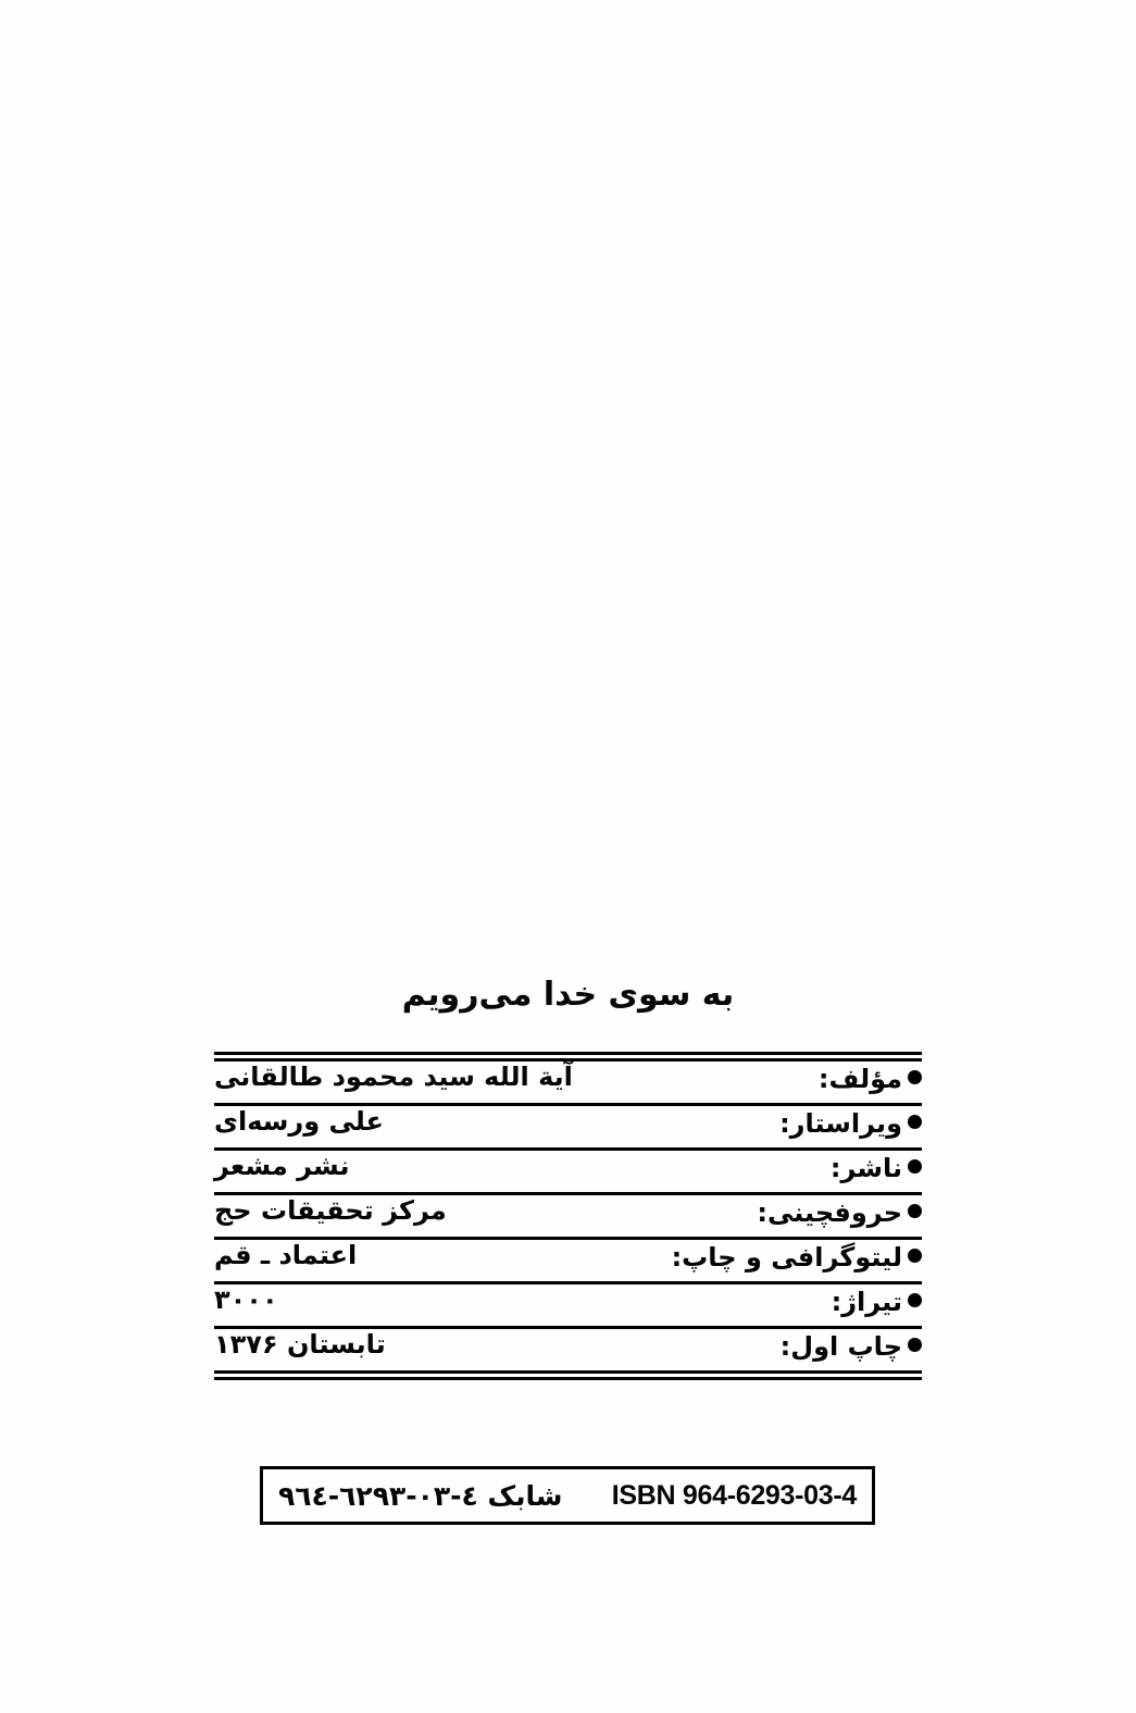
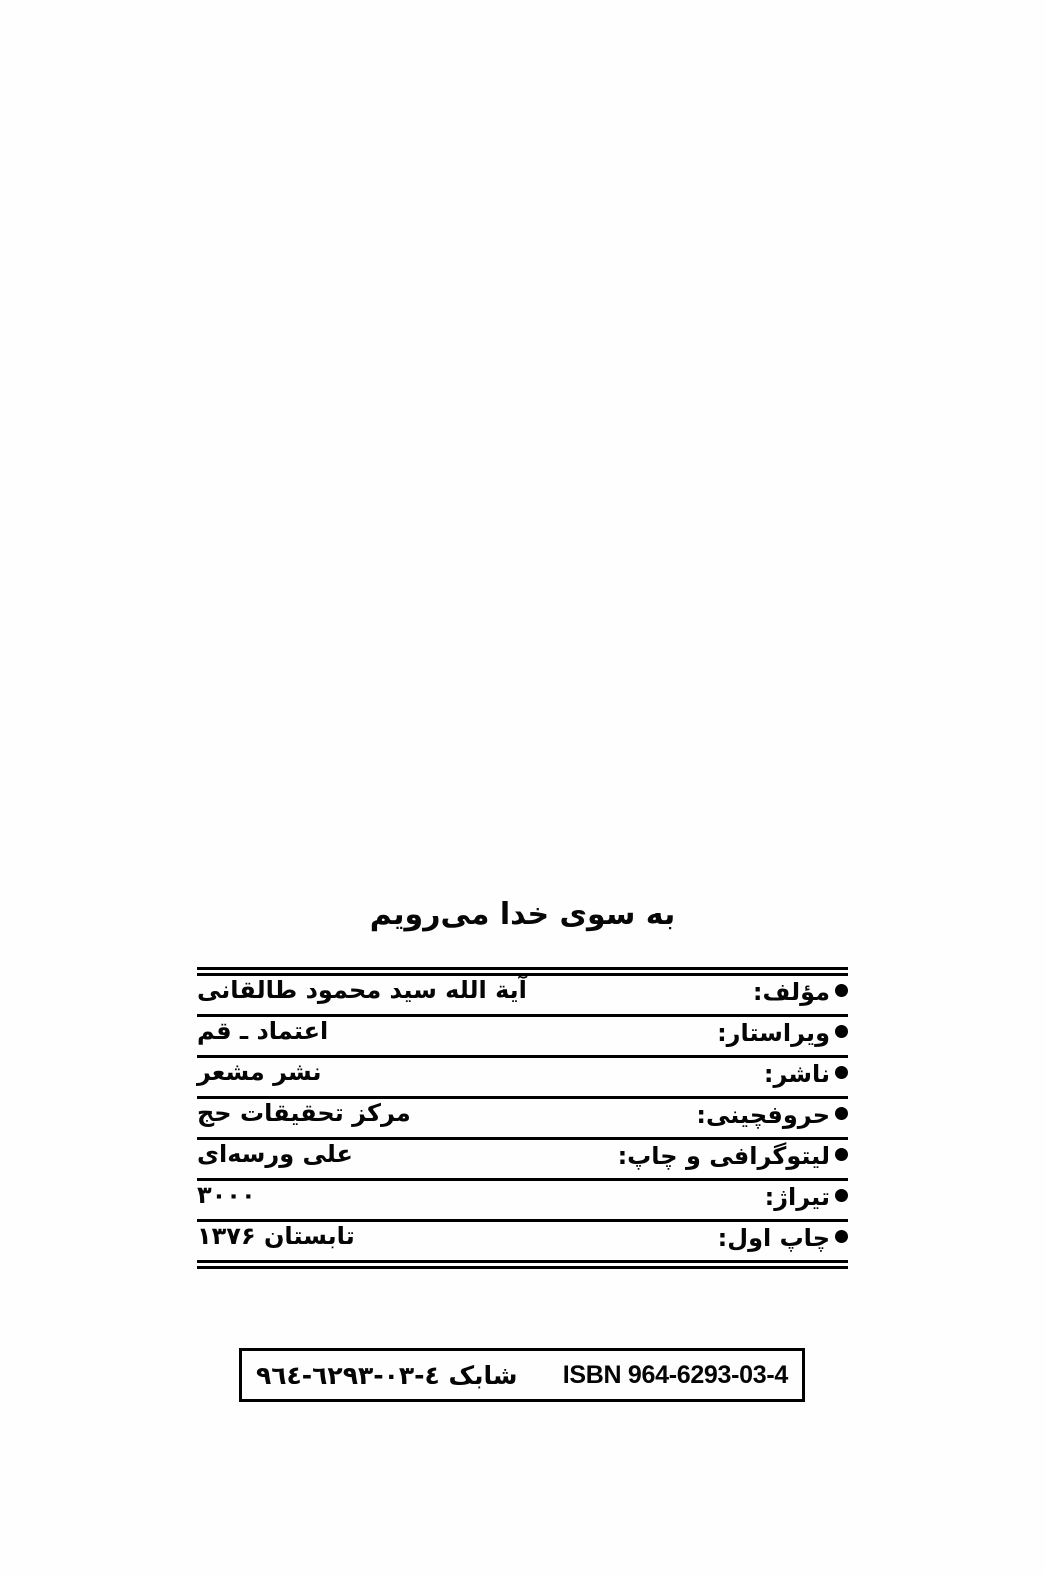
  به سوی خدا می‌رویم
  مؤلف:
  آیة الله سید محمود طالقانی
  ویراستار:
- علی ورسه‌ای
+ اعتماد ـ قم
  ناشر:
  نشر مشعر
  حروفچینی:
  مرکز تحقیقات حج
  لیتوگرافی و چاپ:
- اعتماد ـ قم
+ علی ورسه‌ای
  تیراژ:
  ۳۰۰۰
  چاپ اول:
  تابستان ۱۳۷۶
  شابک ٤-٠٣-٦٢٩٣-٩٦٤
  ISBN 964-6293-03-4
